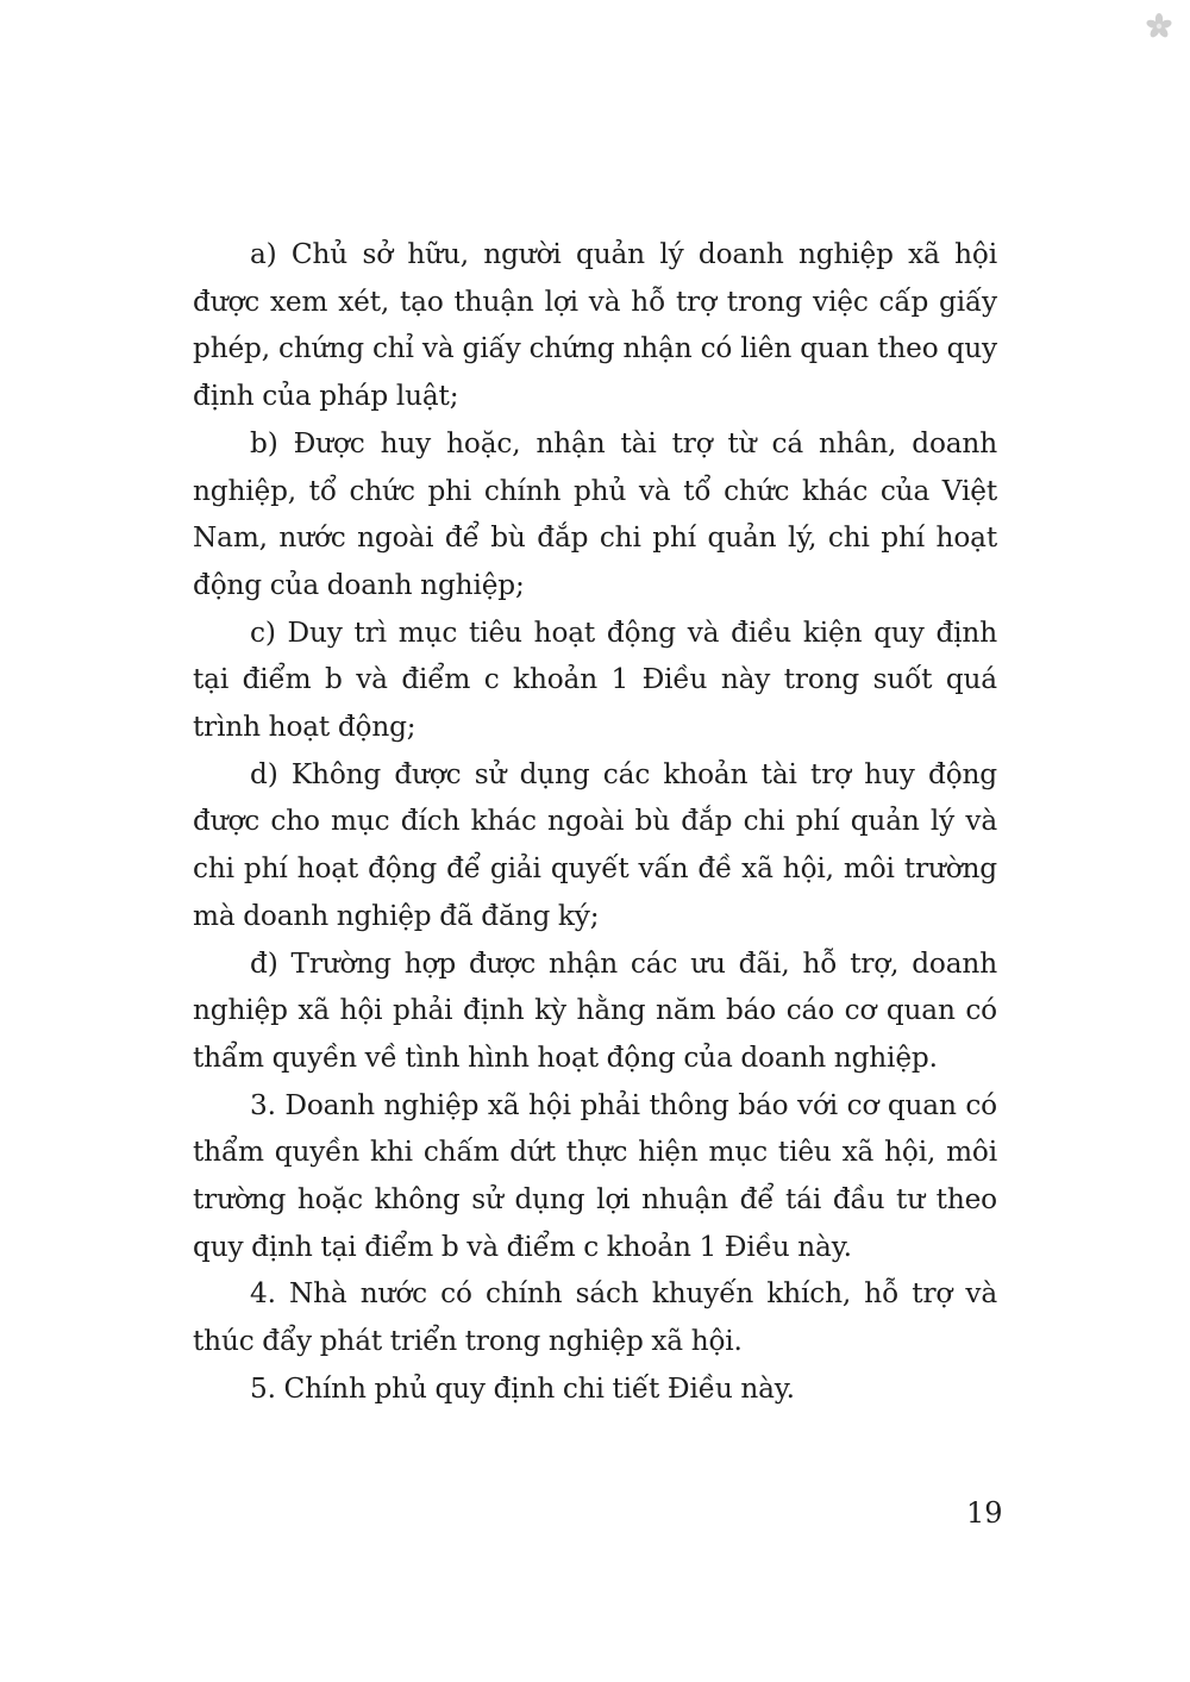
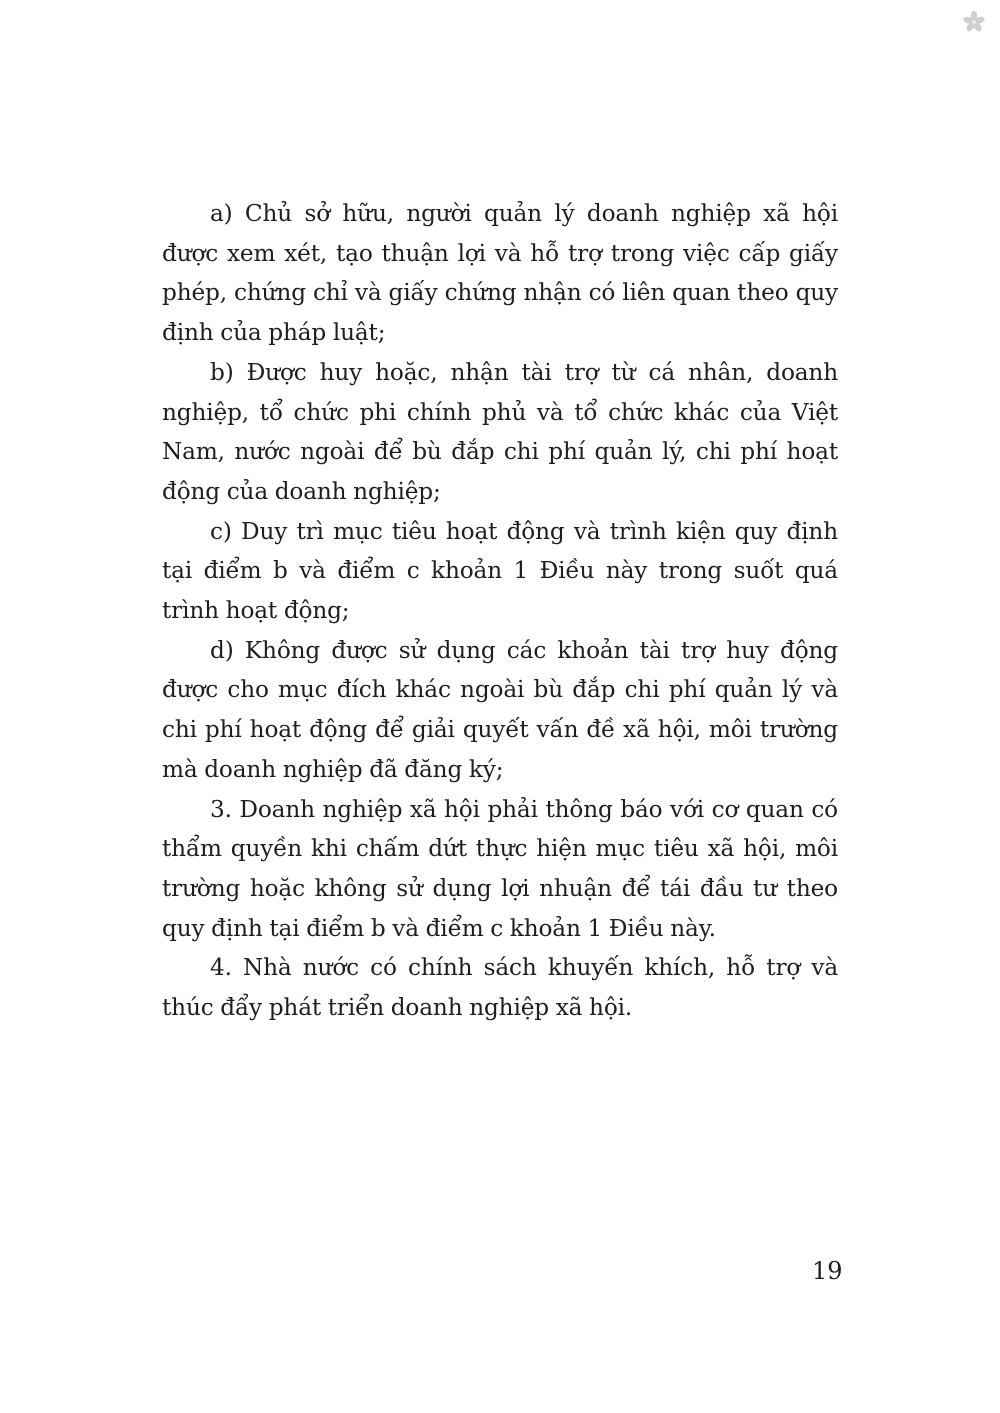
  a) Chủ sở hữu, người quản lý doanh nghiệp xã hội được xem xét, tạo thuận lợi và hỗ trợ trong việc cấp giấy phép, chứng chỉ và giấy chứng nhận có liên quan theo quy định của pháp luật;
  b) Được huy hoặc, nhận tài trợ từ cá nhân, doanh nghiệp, tổ chức phi chính phủ và tổ chức khác của Việt Nam, nước ngoài để bù đắp chi phí quản lý, chi phí hoạt động của doanh nghiệp;
- c) Duy trì mục tiêu hoạt động và điều kiện quy định tại điểm b và điểm c khoản 1 Điều này trong suốt quá trình hoạt động;
+ c) Duy trì mục tiêu hoạt động và trình kiện quy định tại điểm b và điểm c khoản 1 Điều này trong suốt quá trình hoạt động;
  d) Không được sử dụng các khoản tài trợ huy động được cho mục đích khác ngoài bù đắp chi phí quản lý và chi phí hoạt động để giải quyết vấn đề xã hội, môi trường mà doanh nghiệp đã đăng ký;
- đ) Trường hợp được nhận các ưu đãi, hỗ trợ, doanh nghiệp xã hội phải định kỳ hằng năm báo cáo cơ quan có thẩm quyền về tình hình hoạt động của doanh nghiệp.
  3. Doanh nghiệp xã hội phải thông báo với cơ quan có thẩm quyền khi chấm dứt thực hiện mục tiêu xã hội, môi trường hoặc không sử dụng lợi nhuận để tái đầu tư theo quy định tại điểm b và điểm c khoản 1 Điều này.
- 4. Nhà nước có chính sách khuyến khích, hỗ trợ và thúc đẩy phát triển trong nghiệp xã hội.
+ 4. Nhà nước có chính sách khuyến khích, hỗ trợ và thúc đẩy phát triển doanh nghiệp xã hội.
- 5. Chính phủ quy định chi tiết Điều này.
  19
